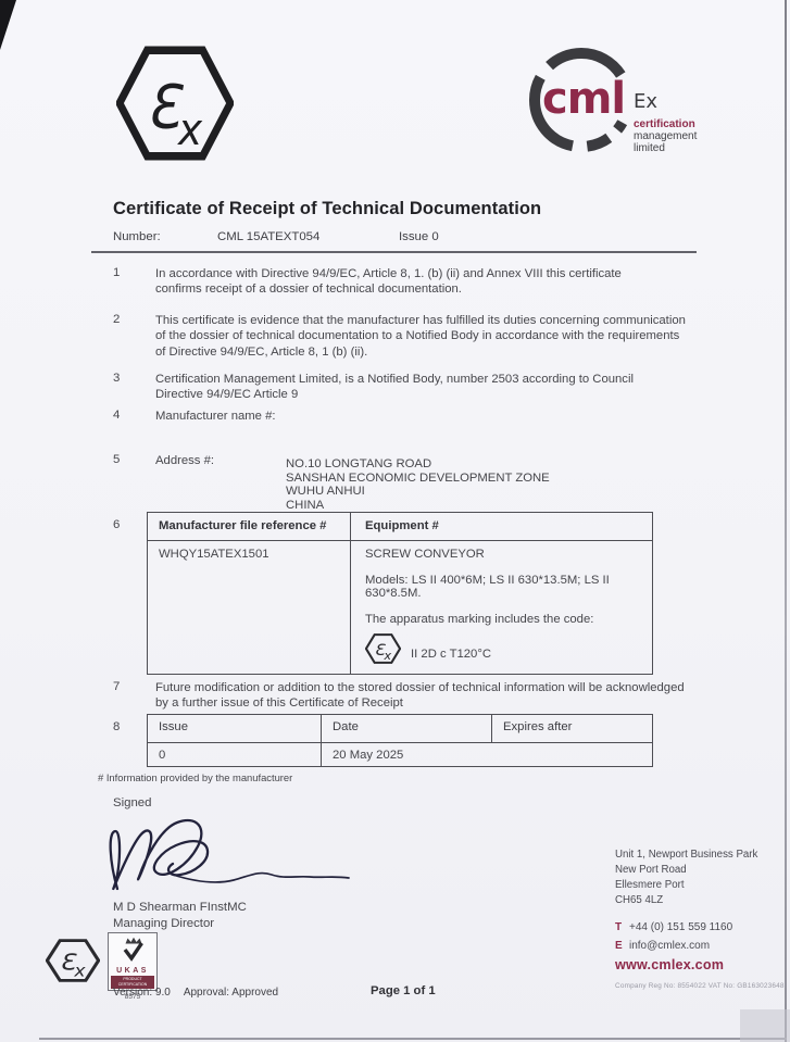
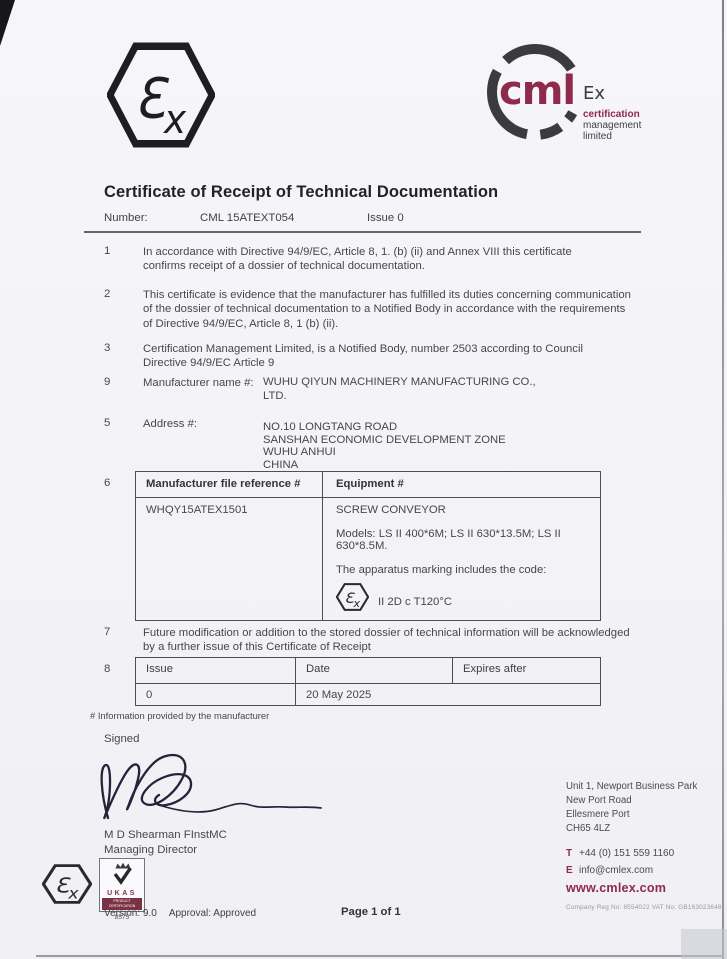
  cml
  Ex
  certification
  management
  limited
  Certificate of Receipt of Technical Documentation
  Number:
  CML 15ATEXT054
  Issue 0
  1
  In accordance with Directive 94/9/EC, Article 8, 1. (b) (ii) and Annex VIII this certificate confirms receipt of a dossier of technical documentation.
  2
  This certificate is evidence that the manufacturer has fulfilled its duties concerning communication of the dossier of technical documentation to a Notified Body in accordance with the requirements of Directive 94/9/EC, Article 8, 1 (b) (ii).
  3
  Certification Management Limited, is a Notified Body, number 2503 according to Council Directive 94/9/EC Article 9
- 4
+ 9
  Manufacturer name #:
+ WUHU QIYUN MACHINERY MANUFACTURING CO., LTD.
  5
  Address #:
  NO.10 LONGTANG ROAD
  SANSHAN ECONOMIC DEVELOPMENT ZONE
  WUHU ANHUI
  CHINA
  6
  Manufacturer file reference #
  Equipment #
  WHQY15ATEX1501
  SCREW CONVEYOR
  Models: LS II 400*6M; LS II 630*13.5M; LS II 630*8.5M.
  The apparatus marking includes the code:
  II 2D c T120°C
  7
  Future modification or addition to the stored dossier of technical information will be acknowledged by a further issue of this Certificate of Receipt
  8
  Issue
  Date
  Expires after
  0
  20 May 2025
  # Information provided by the manufacturer
  Signed
  M D Shearman FInstMC
  Managing Director
  Version: 9.0 Approval: Approved
  Page 1 of 1
  Unit 1, Newport Business Park
  New Port Road
  Ellesmere Port
  CH65 4LZ
  T +44 (0) 151 559 1160
  E info@cmlex.com
  www.cmlex.com
